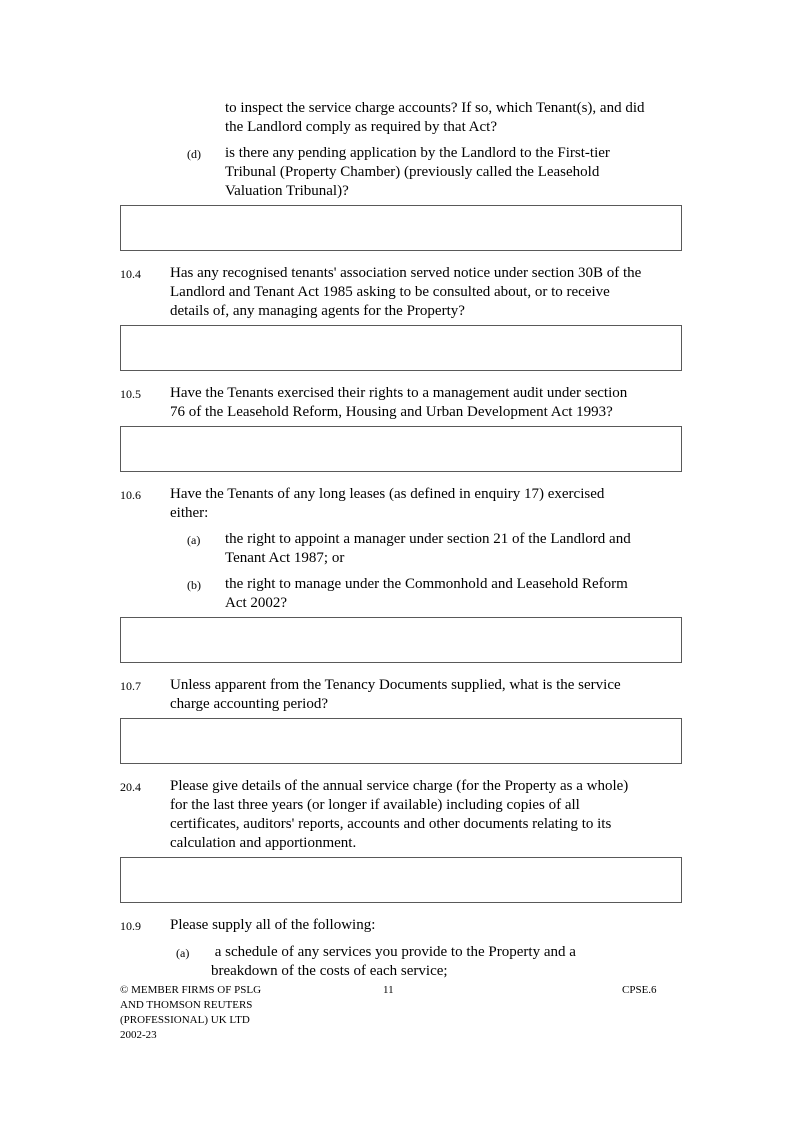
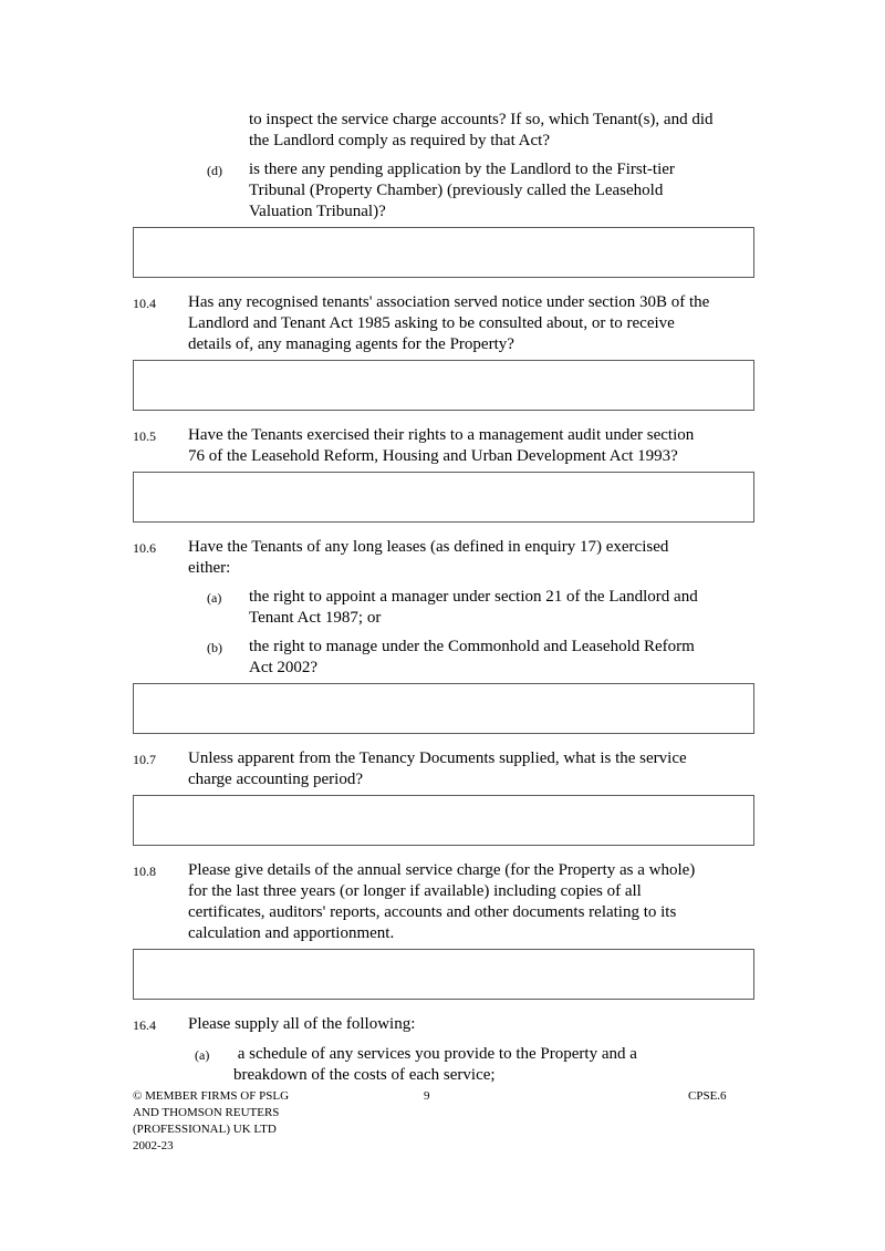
  to inspect the service charge accounts? If so, which Tenant(s), and did
  the Landlord comply as required by that Act?
  (d)
  is there any pending application by the Landlord to the First-tier
  Tribunal (Property Chamber) (previously called the Leasehold
  Valuation Tribunal)?
  10.4
  Has any recognised tenants' association served notice under section 30B of the
  Landlord and Tenant Act 1985 asking to be consulted about, or to receive
  details of, any managing agents for the Property?
  10.5
  Have the Tenants exercised their rights to a management audit under section
  76 of the Leasehold Reform, Housing and Urban Development Act 1993?
  10.6
  Have the Tenants of any long leases (as defined in enquiry 17) exercised
  either:
  (a)
  the right to appoint a manager under section 21 of the Landlord and
  Tenant Act 1987; or
  (b)
  the right to manage under the Commonhold and Leasehold Reform
  Act 2002?
  10.7
  Unless apparent from the Tenancy Documents supplied, what is the service
  charge accounting period?
- 20.4
+ 10.8
  Please give details of the annual service charge (for the Property as a whole)
  for the last three years (or longer if available) including copies of all
  certificates, auditors' reports, accounts and other documents relating to its
  calculation and apportionment.
- 10.9
+ 16.4
  Please supply all of the following:
  (a)
  a schedule of any services you provide to the Property and a
  breakdown of the costs of each service;
  © MEMBER FIRMS OF PSLG
  AND THOMSON REUTERS
  (PROFESSIONAL) UK LTD
  2002-23
- 11
+ 9
  CPSE.6
